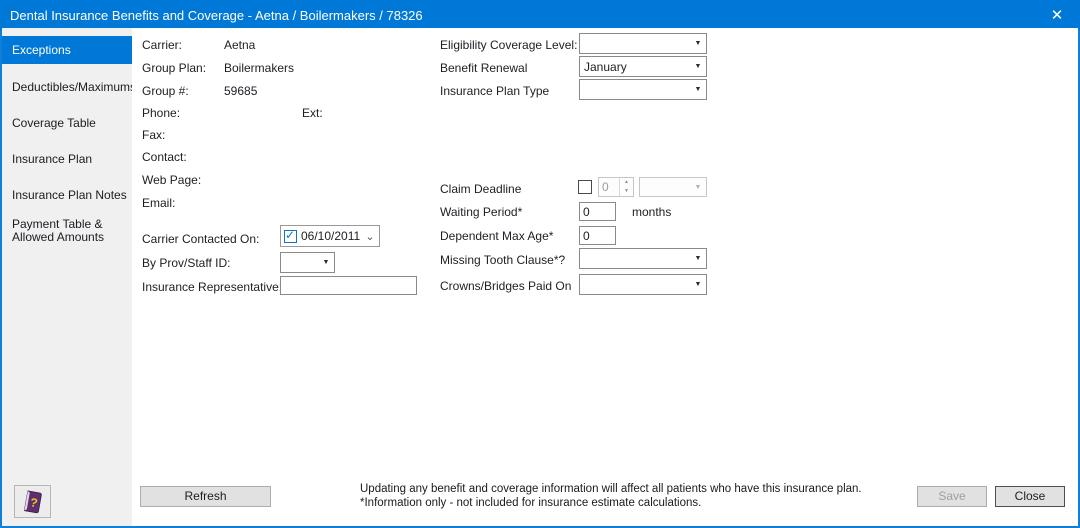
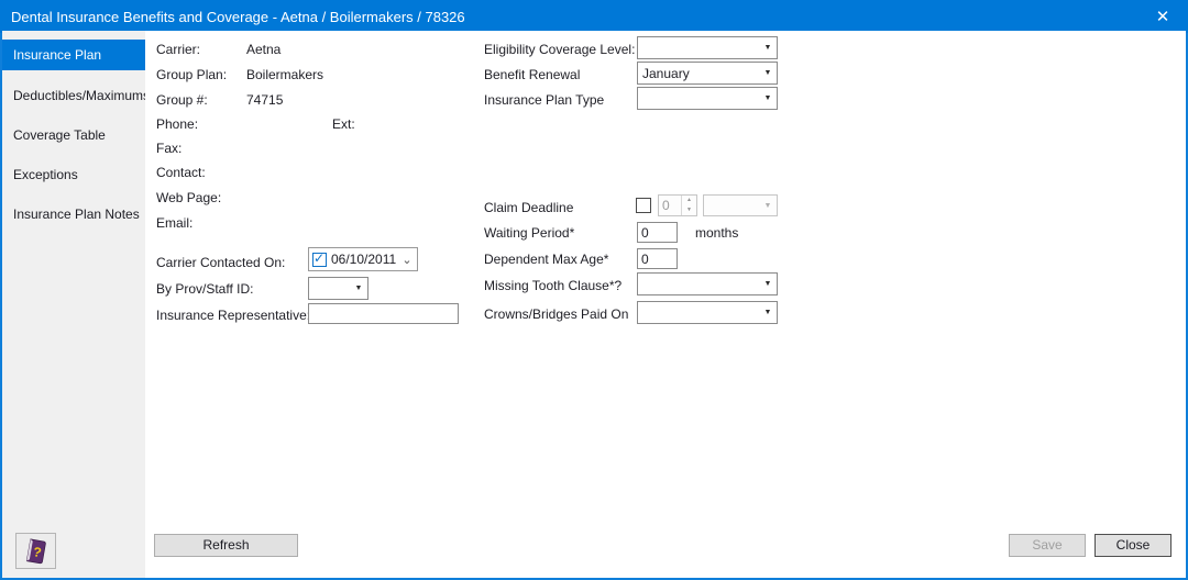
  Dental Insurance Benefits and Coverage - Aetna / Boilermakers / 78326
  ✕
- Exceptions
+ Insurance Plan
  Deductibles/Maximum
  Coverage Table
- Insurance Plan
+ Exceptions
  Insurance Plan Notes
- Payment Table & Allowed Amounts
  Carrier:
  Aetna
  Group Plan:
  Boilermakers
  Group #:
- 59685
+ 74715
  Phone:
  Ext:
  Fax:
  Contact:
  Web Page:
  Email:
  Carrier Contacted On:
  ✓
  06/10/2011
  ⌄
  By Prov/Staff ID:
  Insurance Representative
  Eligibility Coverage Level:
  Benefit Renewal
  January
  Insurance Plan Type
  Claim Deadline
  0
  Waiting Period*
  0
  months
  Dependent Max Age*
  0
  Missing Tooth Clause*?
  Crowns/Bridges Paid On
  Refresh
- Updating any benefit and coverage information will affect all patients who have this insurance plan.
- *Information only - not included for insurance estimate calculations.
  Save
  Close
